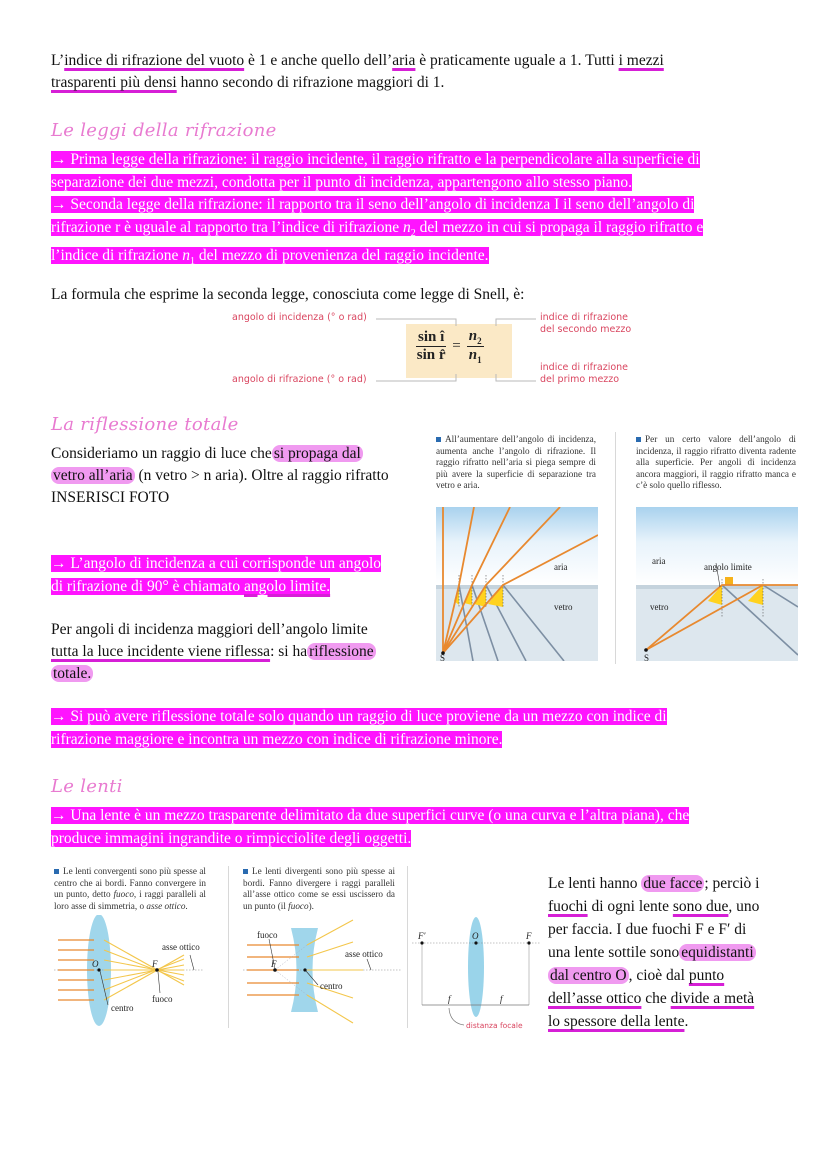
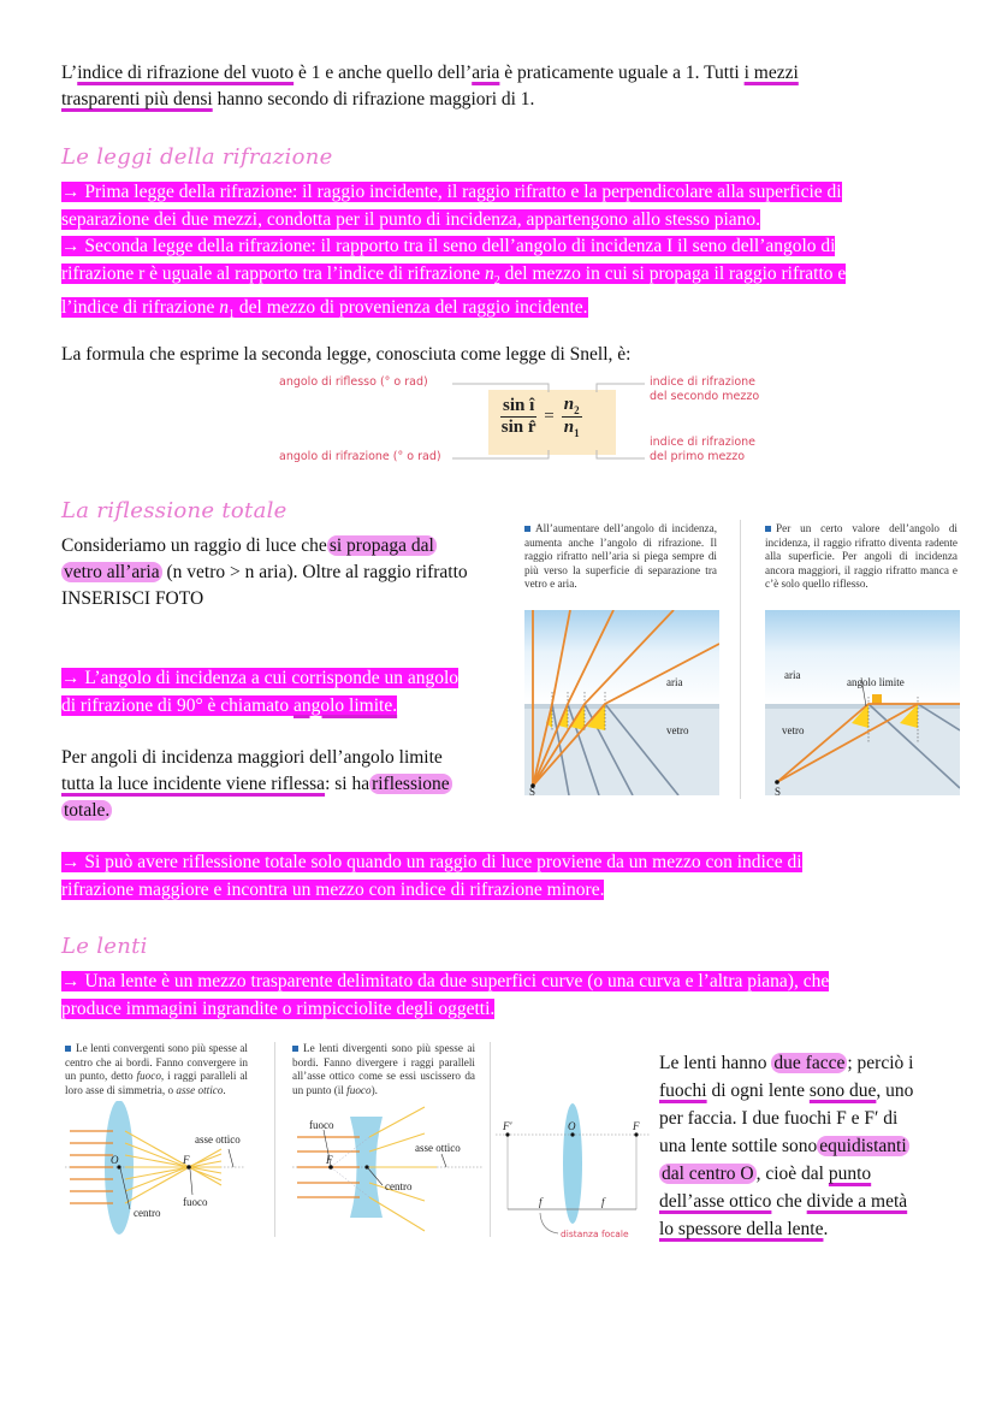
  L’indice di rifrazione del vuoto è 1 e anche quello dell’aria è praticamente uguale a 1. Tutti i mezzi
  trasparenti più densi hanno secondo di rifrazione maggiori di 1.
  Le leggi della rifrazione
  → Prima legge della rifrazione: il raggio incidente, il raggio rifratto e la perpendicolare alla superficie di
  separazione dei due mezzi, condotta per il punto di incidenza, appartengono allo stesso piano.
  → Seconda legge della rifrazione: il rapporto tra il seno dell’angolo di incidenza I il seno dell’angolo di
  rifrazione r è uguale al rapporto tra l’indice di rifrazione n2 del mezzo in cui si propaga il raggio rifratto e
  l’indice di rifrazione n1 del mezzo di provenienza del raggio incidente.
  La formula che esprime la seconda legge, conosciuta come legge di Snell, è:
- angolo di incidenza (° o rad)
+ angolo di riflesso (° o rad)
  angolo di rifrazione (° o rad)
  indice di rifrazione
  del secondo mezzo
  indice di rifrazione
  del primo mezzo
  sin î
  sin r̂
  =
  n2
  n1
  La riflessione totale
  Consideriamo un raggio di luce chesi propaga dal
  vetro all’aria (n vetro > n aria). Oltre al raggio rifratto
  INSERISCI FOTO
  → L’angolo di incidenza a cui corrisponde un angolo
  di rifrazione di 90° è chiamato angolo limite.
  Per angoli di incidenza maggiori dell’angolo limite
  tutta la luce incidente viene riflessa: si hariflessione
  totale.
- All’aumentare dell’angolo di incidenza, aumenta anche l’angolo di rifrazione. Il raggio rifratto nell’aria si piega sempre di più avere la superficie di separazione tra vetro e aria.
+ All’aumentare dell’angolo di incidenza, aumenta anche l’angolo di rifrazione. Il raggio rifratto nell’aria si piega sempre di più verso la superficie di separazione tra vetro e aria.
  Per un certo valore dell’angolo di incidenza, il raggio rifratto diventa radente alla superficie. Per angoli di incidenza ancora maggiori, il raggio rifratto manca e c’è solo quello riflesso.
  aria
  vetro
  S
  aria
  vetro
  angolo limite
  S
  → Si può avere riflessione totale solo quando un raggio di luce proviene da un mezzo con indice di
  rifrazione maggiore e incontra un mezzo con indice di rifrazione minore.
  Le lenti
  → Una lente è un mezzo trasparente delimitato da due superfici curve (o una curva e l’altra piana), che
  produce immagini ingrandite o rimpicciolite degli oggetti.
  Le lenti convergenti sono più spesse al centro che ai bordi. Fanno convergere in un punto, detto fuoco, i raggi paralleli al loro asse di simmetria, o asse ottico.
  Le lenti divergenti sono più spesse ai bordi. Fanno divergere i raggi paralleli all’asse ottico come se essi uscissero da un punto (il fuoco).
  O
  F
  asse ottico
  fuoco
  centro
  F
  fuoco
  asse ottico
  centro
  F′
  O
  F
  f
  f
  distanza focale
  Le lenti hanno due facce; perciò i
  fuochi di ogni lente sono due, uno
  per faccia. I due fuochi F e F′ di
  una lente sottile sonoequidistanti
  dal centro O, cioè dal punto
  dell’asse ottico che divide a metà
  lo spessore della lente.
